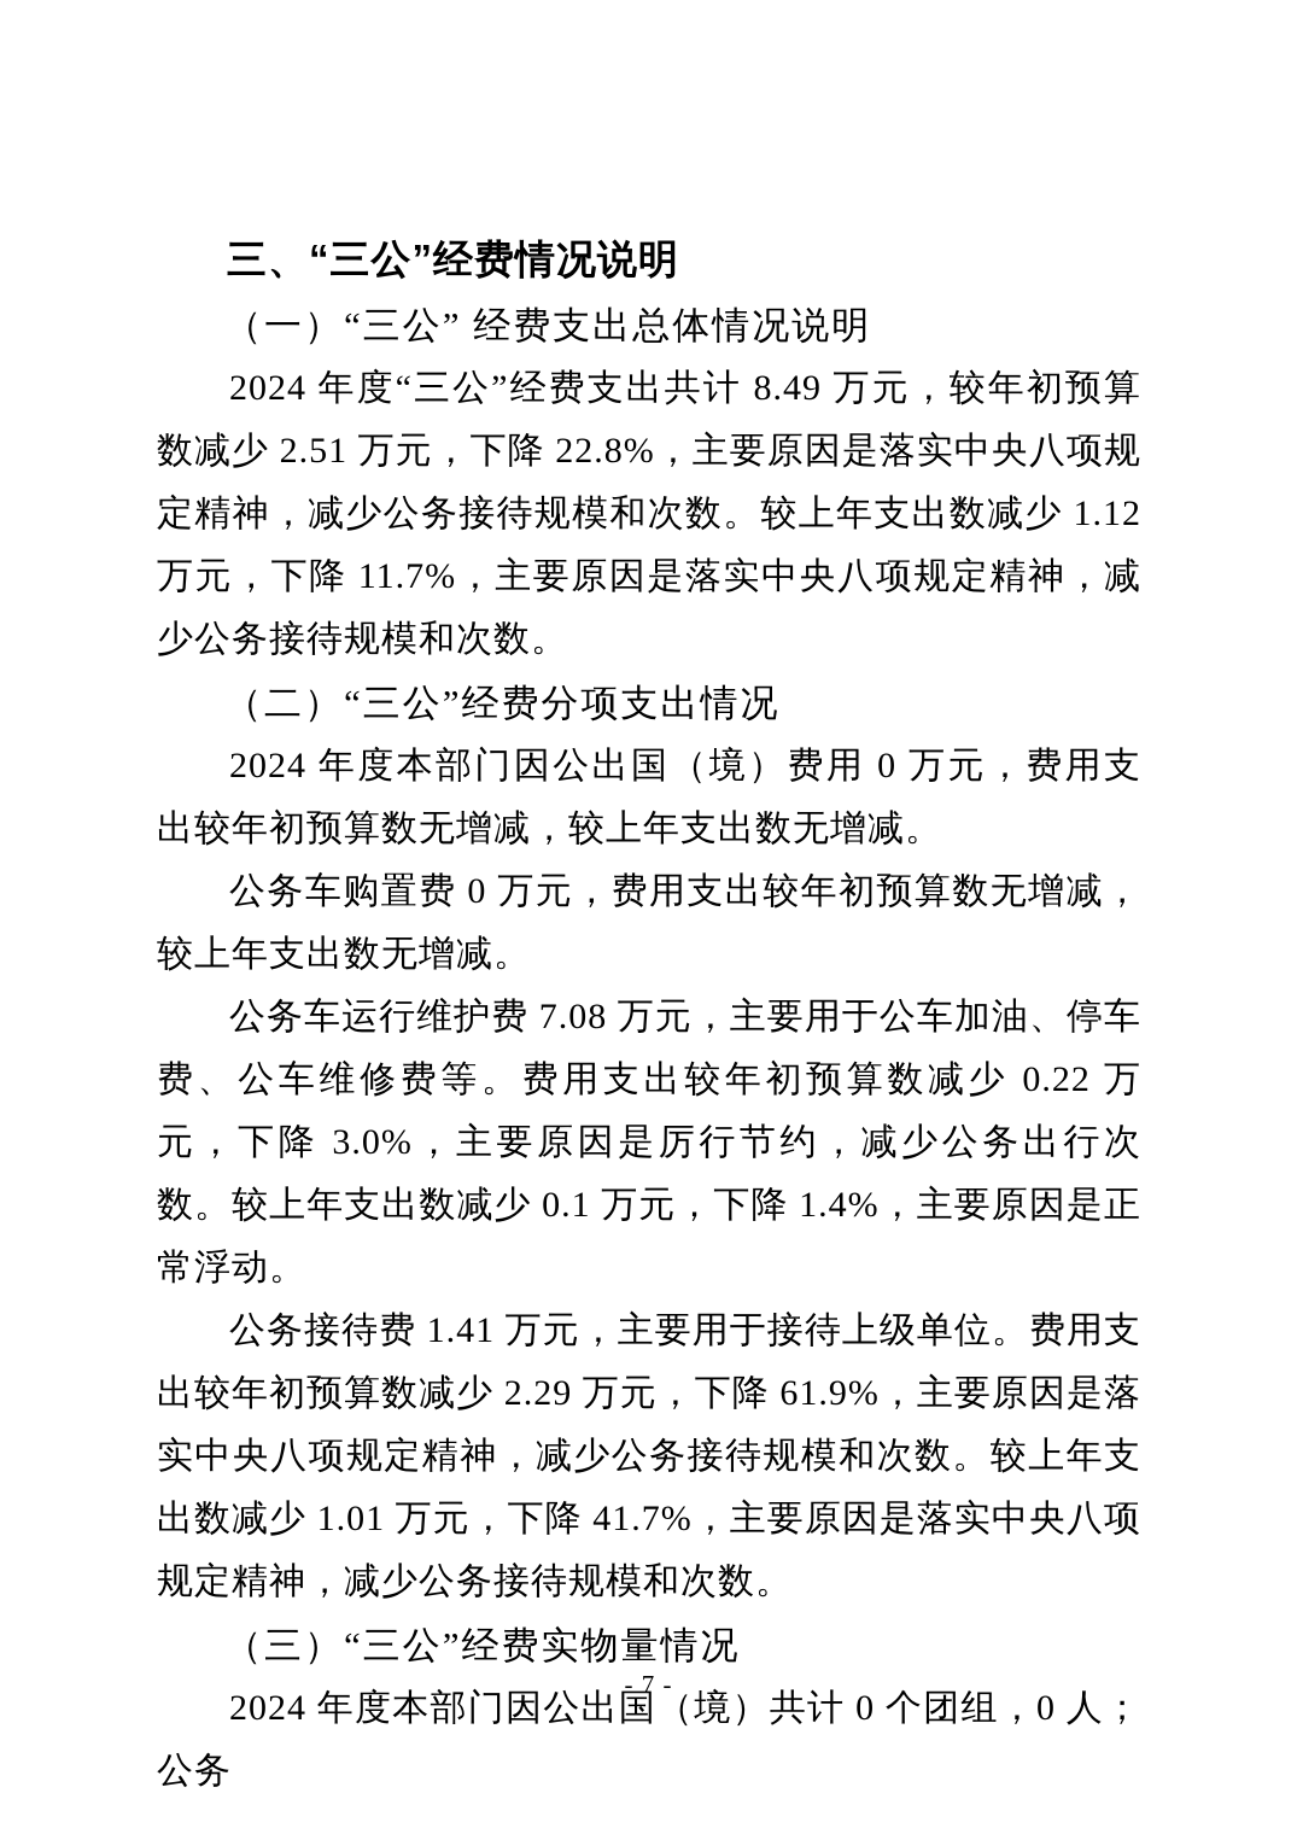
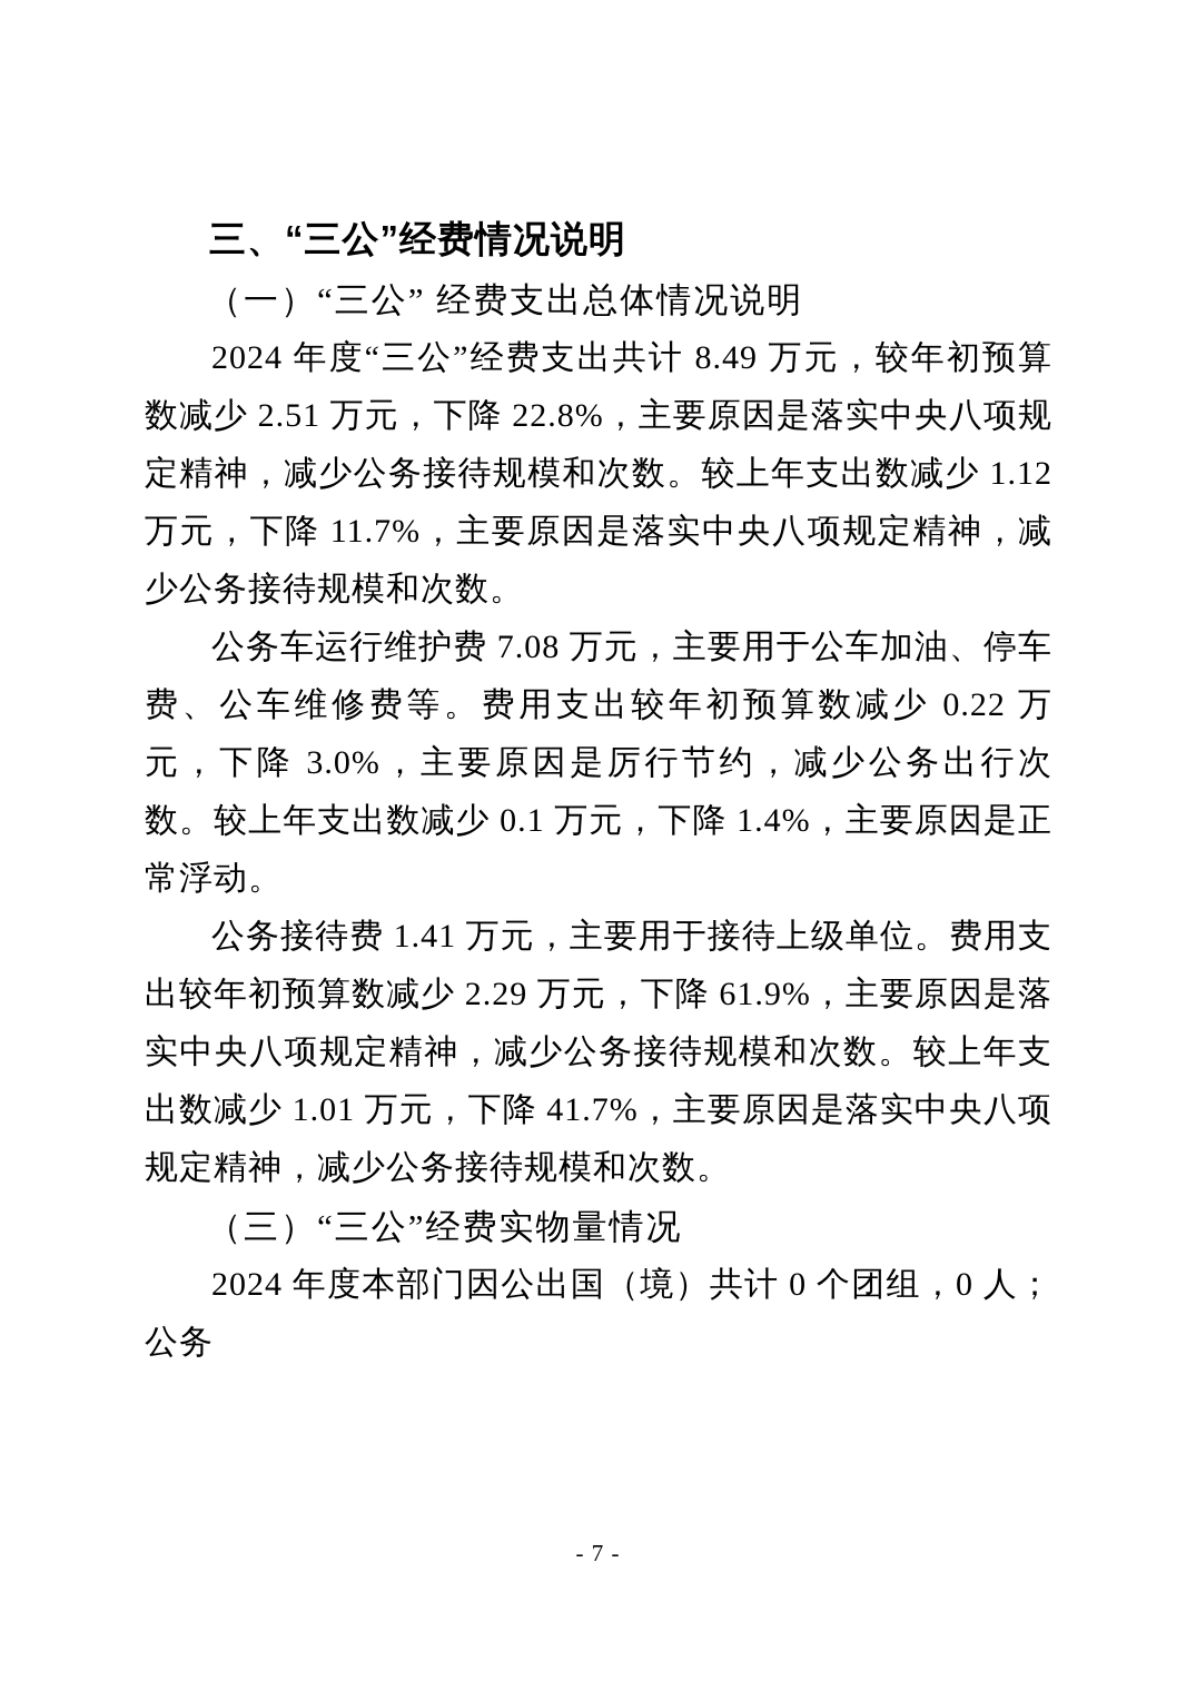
  三、“三公”经费情况说明
  （一）“三公” 经费支出总体情况说明
  2024 年度“三公”经费支出共计 8.49 万元，较年初预算数减少 2.51 万元，下降 22.8%，主要原因是落实中央八项规定精神，减少公务接待规模和次数。较上年支出数减少 1.12 万元，下降 11.7%，主要原因是落实中央八项规定精神，减少公务接待规模和次数。
- （二）“三公”经费分项支出情况
- 2024 年度本部门因公出国（境）费用 0 万元，费用支出较年初预算数无增减，较上年支出数无增减。
- 公务车购置费 0 万元，费用支出较年初预算数无增减，较上年支出数无增减。
  公务车运行维护费 7.08 万元，主要用于公车加油、停车费、公车维修费等。费用支出较年初预算数减少 0.22 万元，下降 3.0%，主要原因是厉行节约，减少公务出行次数。较上年支出数减少 0.1 万元，下降 1.4%，主要原因是正常浮动。
  公务接待费 1.41 万元，主要用于接待上级单位。费用支出较年初预算数减少 2.29 万元，下降 61.9%，主要原因是落实中央八项规定精神，减少公务接待规模和次数。较上年支出数减少 1.01 万元，下降 41.7%，主要原因是落实中央八项规定精神，减少公务接待规模和次数。
  （三）“三公”经费实物量情况
  2024 年度本部门因公出国（境）共计 0 个团组，0 人；公务
  - 7 -
